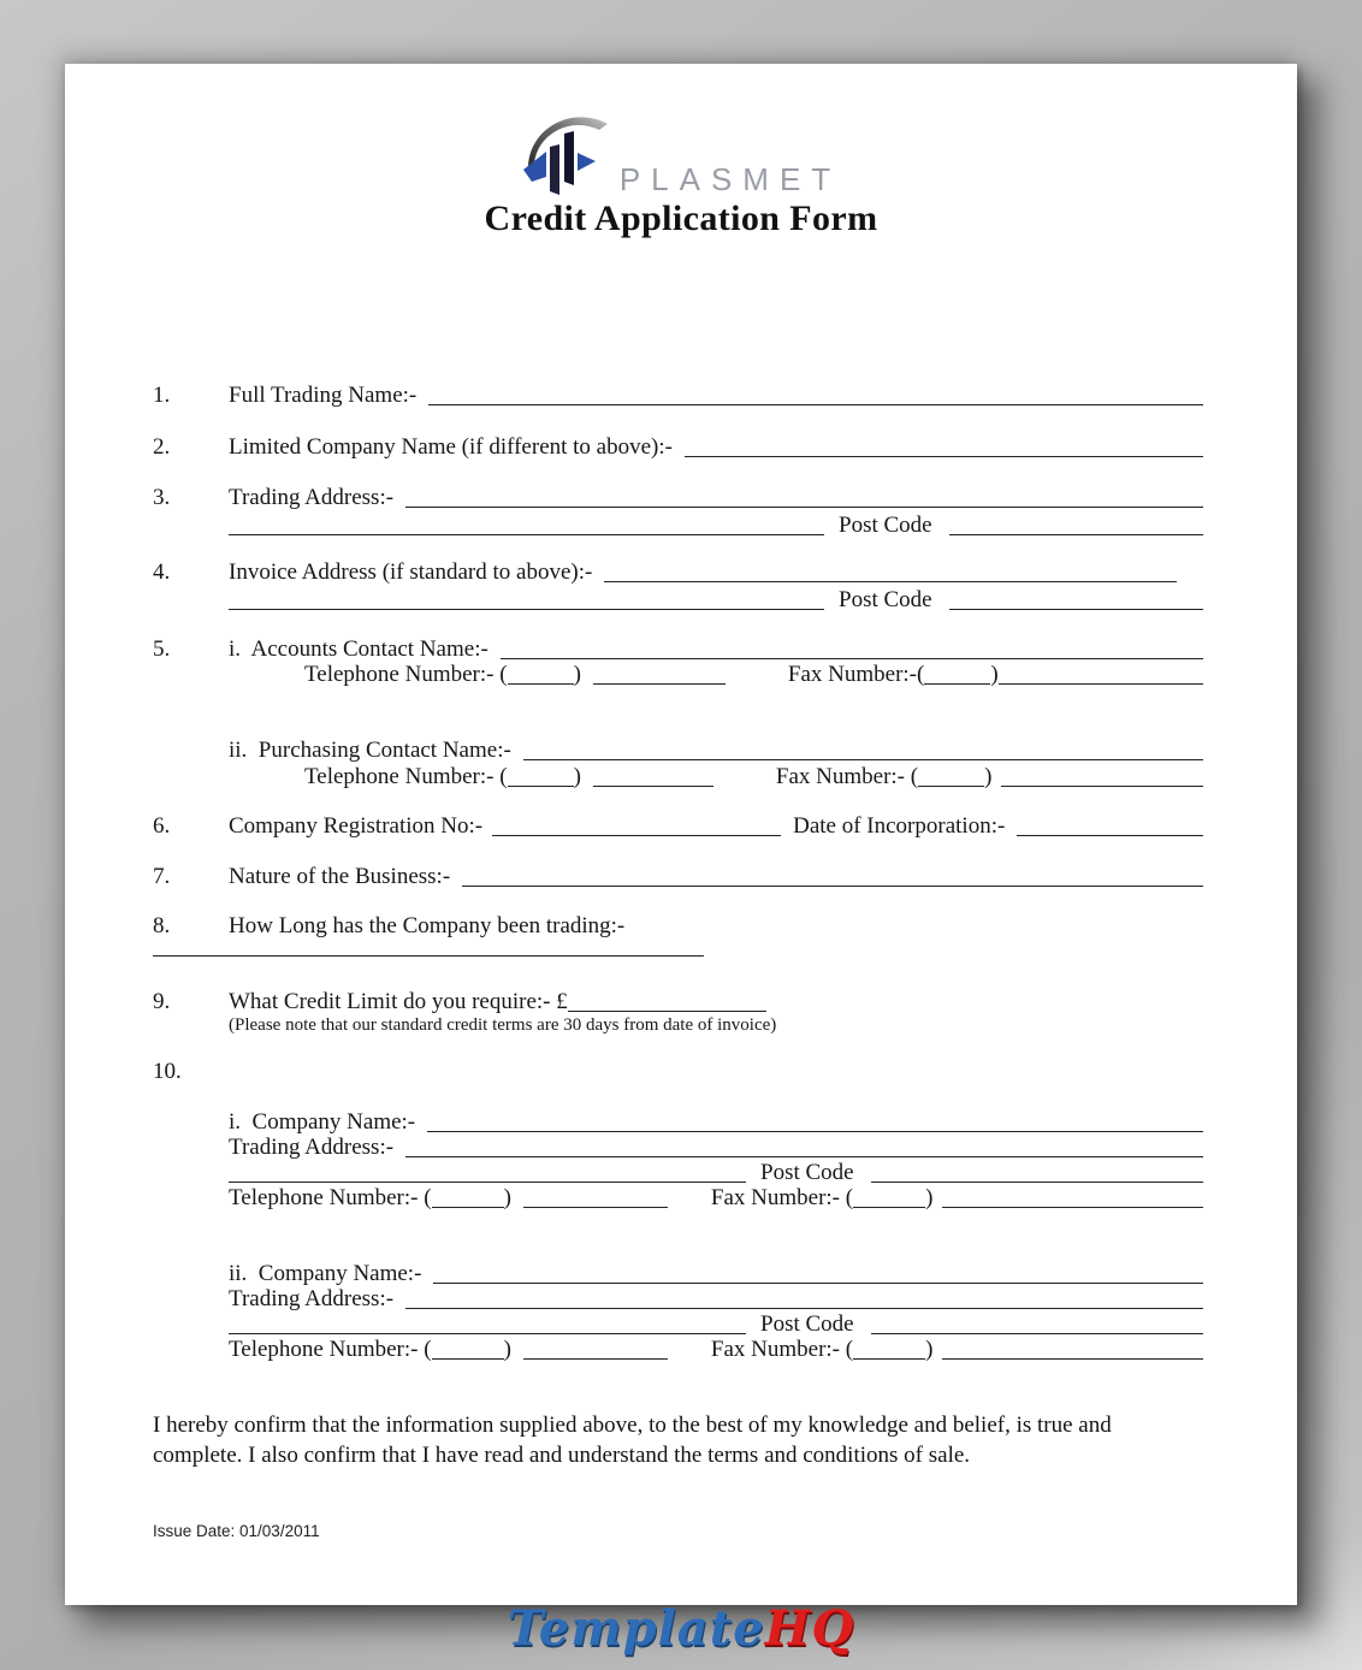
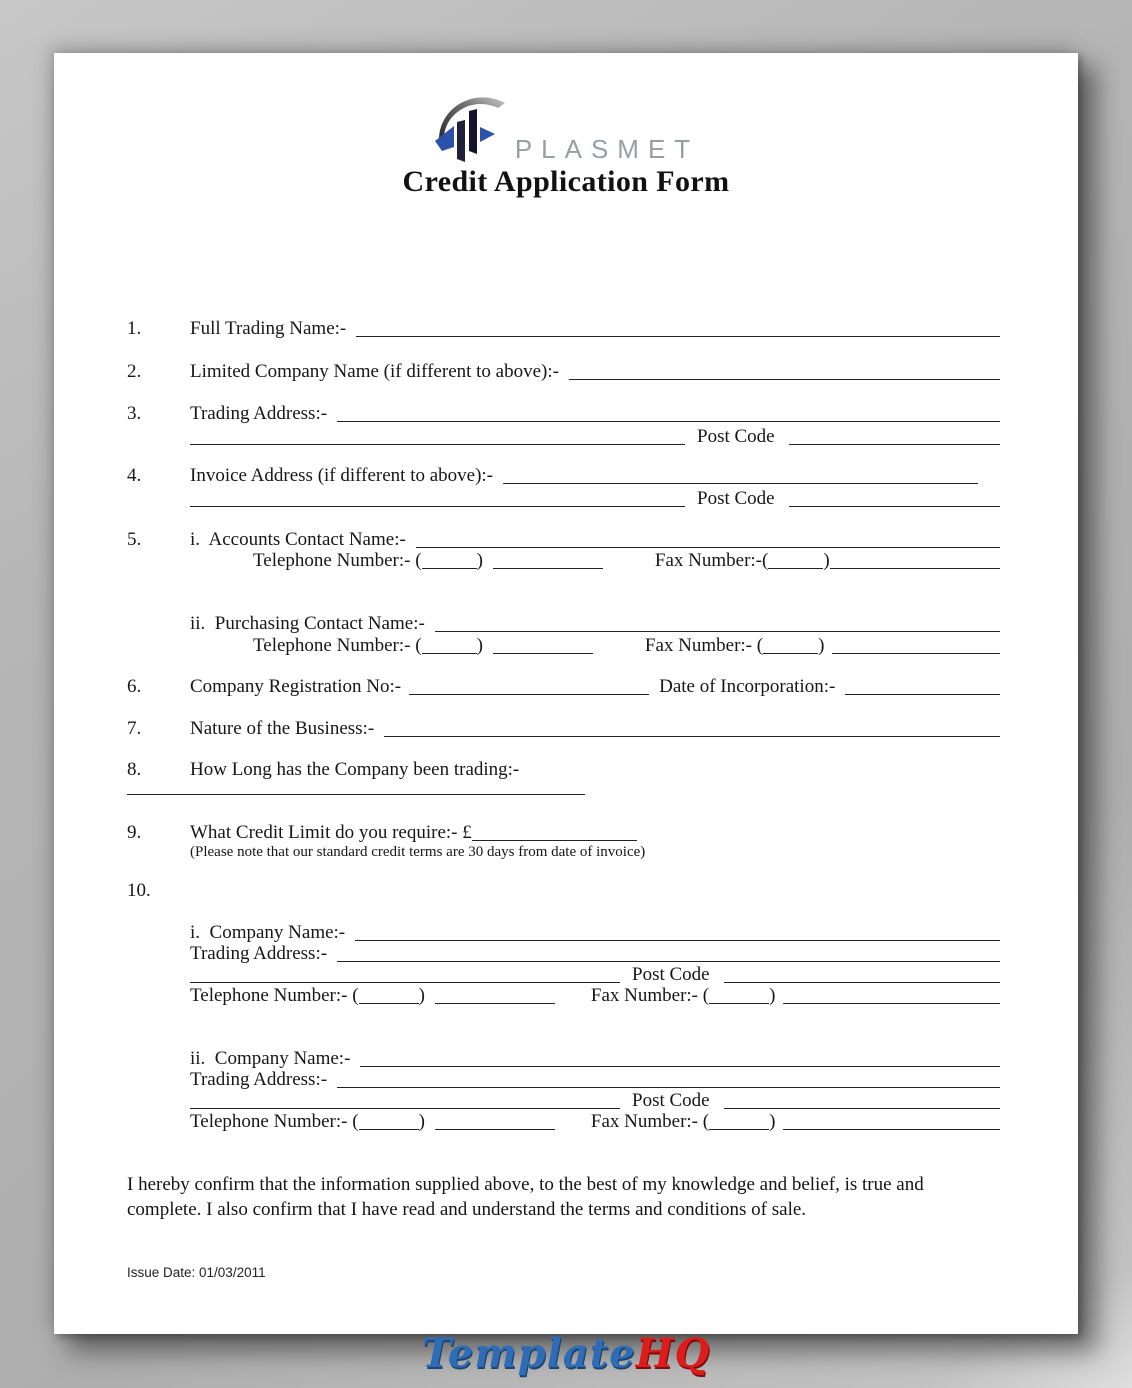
  PLASMET
  Credit Application Form
  1.
  Full Trading Name:-
  2.
  Limited Company Name (if different to above):-
  3.
  Trading Address:-
  Post Code
  4.
- Invoice Address (if standard to above):-
+ Invoice Address (if different to above):-
  Post Code
  5.
  i. Accounts Contact Name:-
  Telephone Number:- (
  )
  Fax Number:-(
  )
  ii. Purchasing Contact Name:-
  Telephone Number:- (
  )
  Fax Number:- (
  )
  6.
  Company Registration No:-
  Date of Incorporation:-
  7.
  Nature of the Business:-
  8.
  How Long has the Company been trading:-
  9.
  What Credit Limit do you require:- £
  (Please note that our standard credit terms are 30 days from date of invoice)
  10.
  i. Company Name:-
  Trading Address:-
  Post Code
  Telephone Number:- (
  )
  Fax Number:- (
  )
  ii. Company Name:-
  Trading Address:-
  Post Code
  Telephone Number:- (
  )
  Fax Number:- (
  )
  I hereby confirm that the information supplied above, to the best of my knowledge and belief, is true and
  complete. I also confirm that I have read and understand the terms and conditions of sale.
  Issue Date: 01/03/2011
  TemplateHQ
